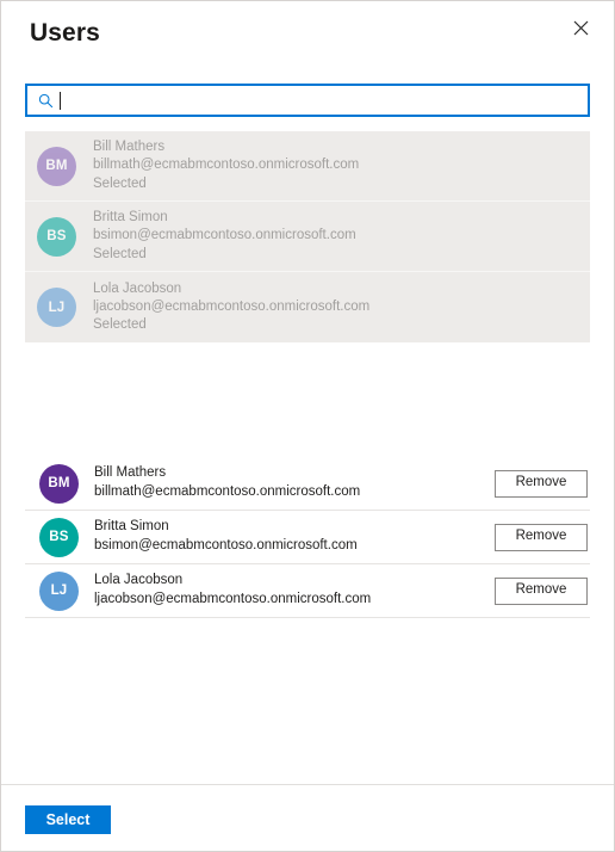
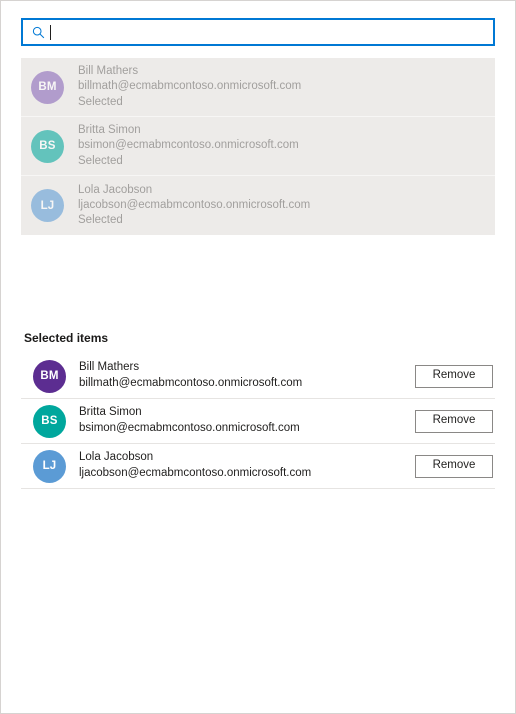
- Users
  BM
  Bill Mathers
  billmath@ecmabmcontoso.onmicrosoft.com
  Selected
  BS
  Britta Simon
  bsimon@ecmabmcontoso.onmicrosoft.com
  Selected
  LJ
  Lola Jacobson
  ljacobson@ecmabmcontoso.onmicrosoft.com
  Selected
+ Selected items
  BM
  Bill Mathers
  billmath@ecmabmcontoso.onmicrosoft.com
  Remove
  BS
  Britta Simon
  bsimon@ecmabmcontoso.onmicrosoft.com
  Remove
  LJ
  Lola Jacobson
  ljacobson@ecmabmcontoso.onmicrosoft.com
  Remove
- Select
